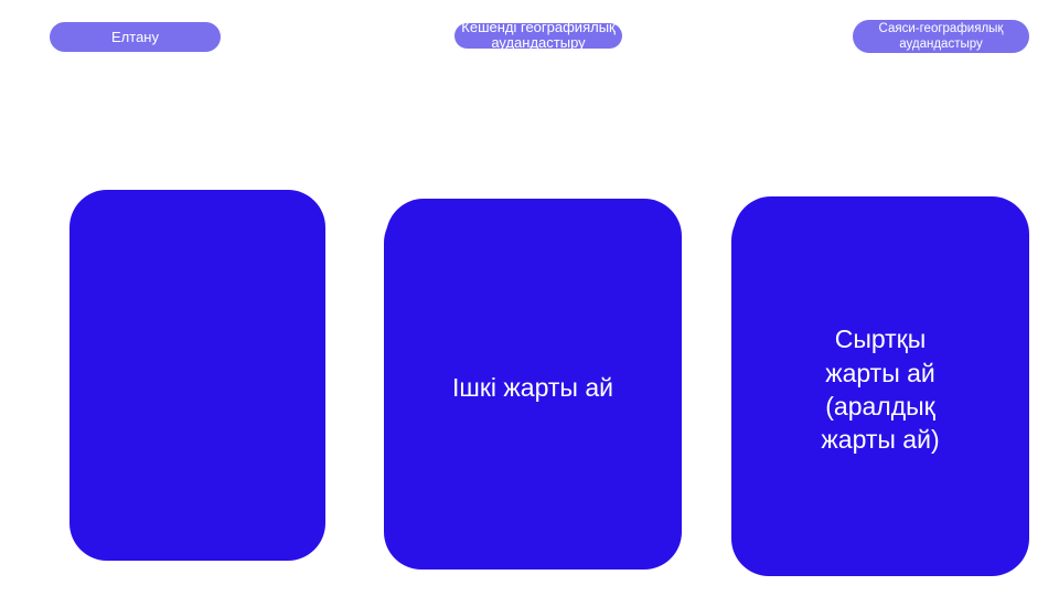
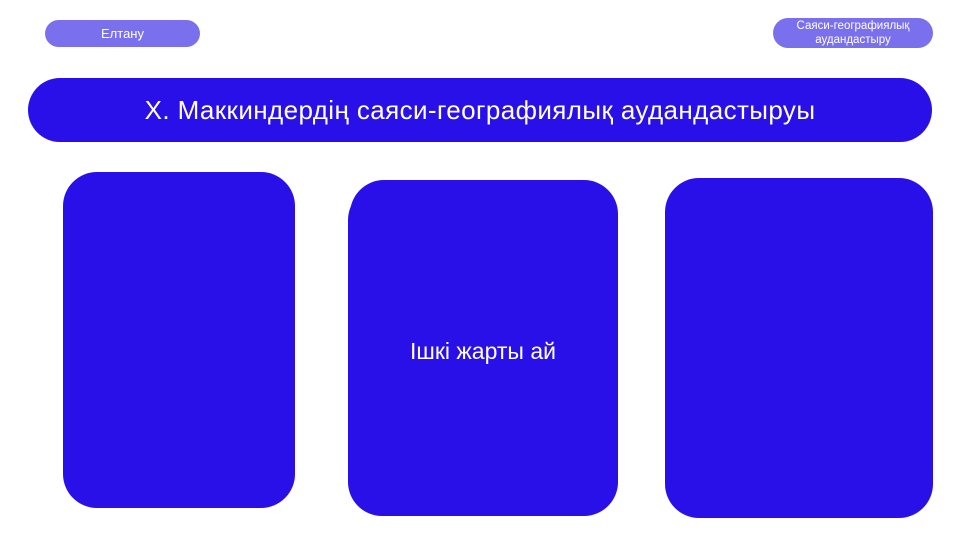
  Елтану
- Кешенді географиялық аудандастыру
  Саяси-географиялық аудандастыру
+ X. Маккиндердің саяси-географиялық аудандастыруы
  Ішкі жарты ай
- Сыртқы
- жарты ай
- (аралдық
- жарты ай)
